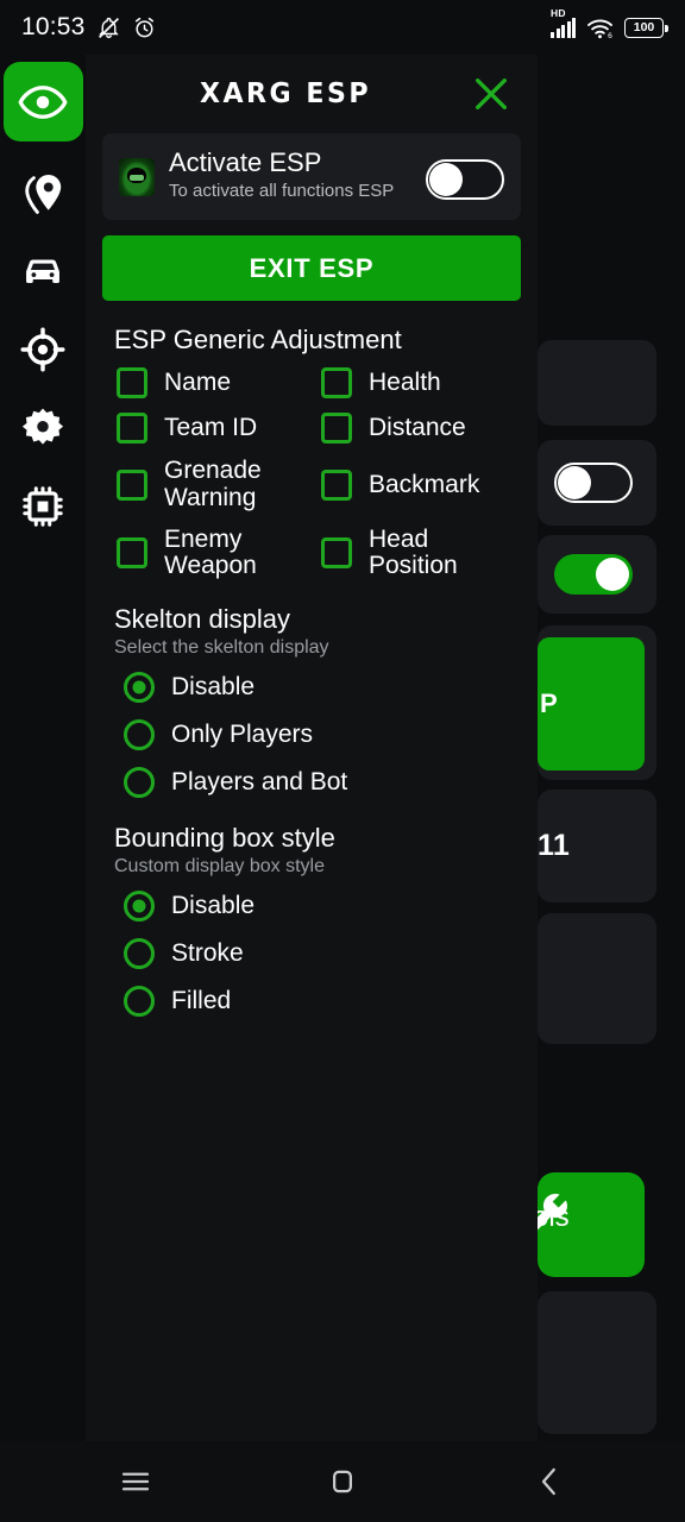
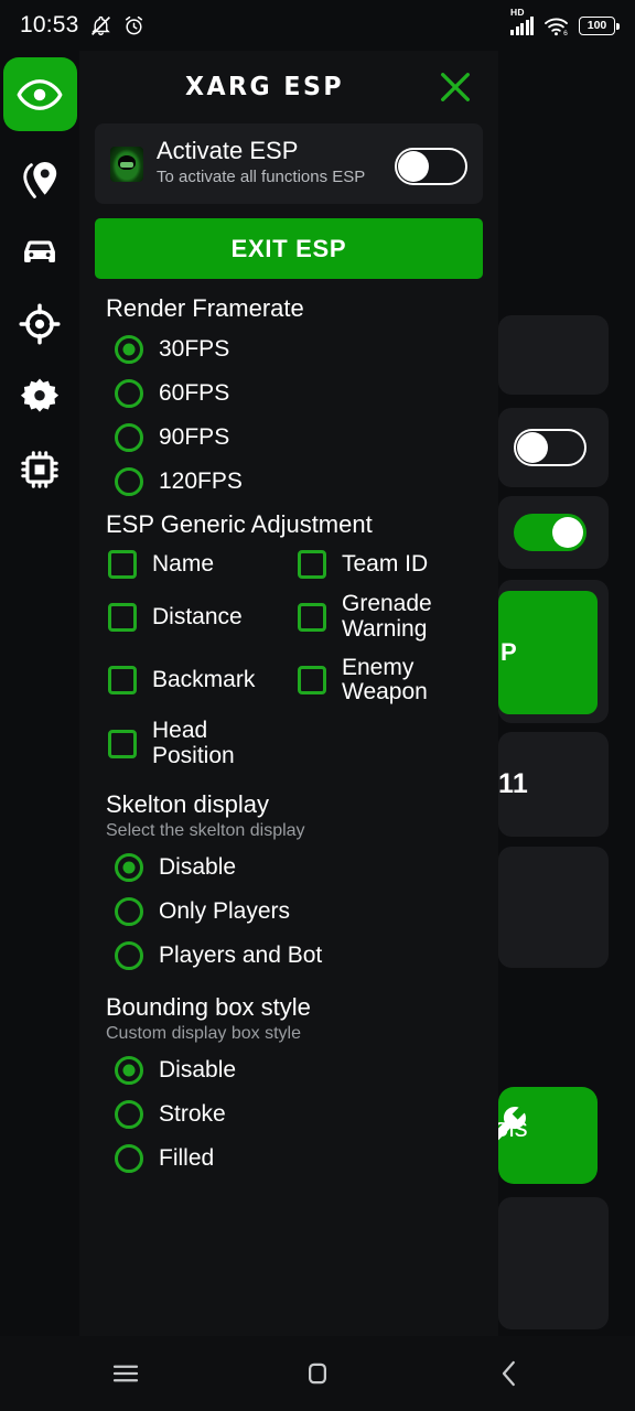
  P
  11
  ols
  10:53
  HD
  100
  XARG ESP
  Activate ESP
  To activate all functions ESP
  EXIT ESP
+ Render Framerate
+ 30FPS
+ 60FPS
+ 90FPS
+ 120FPS
  ESP Generic Adjustment
  Name
- Health
  Team ID
  Distance
  Grenade Warning
  Backmark
  Enemy Weapon
  Head Position
  Skelton display
  Select the skelton display
  Disable
  Only Players
  Players and Bot
  Bounding box style
  Custom display box style
  Disable
  Stroke
  Filled
